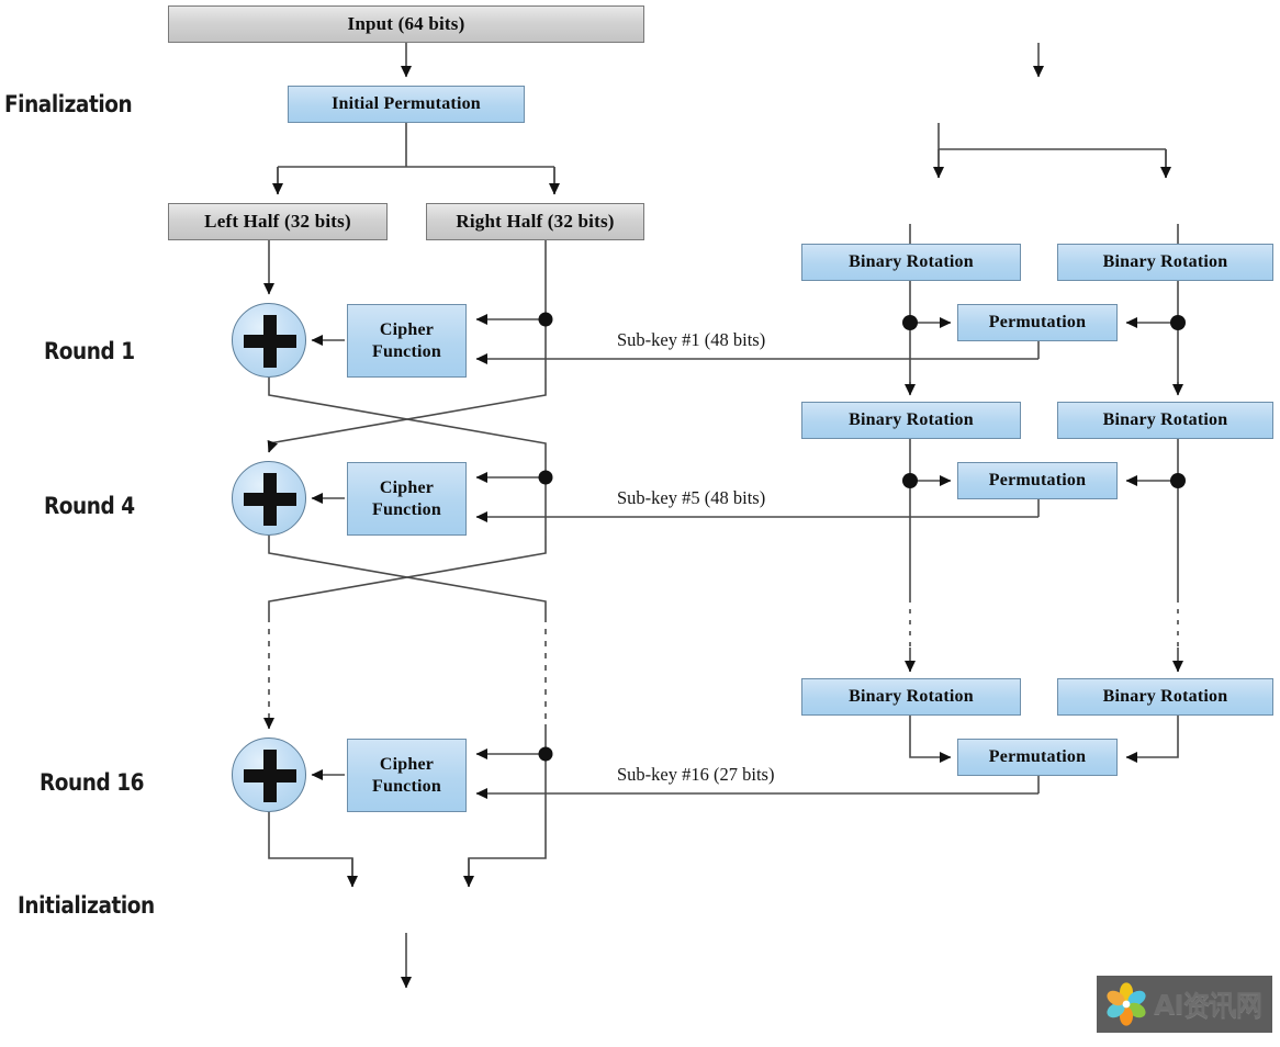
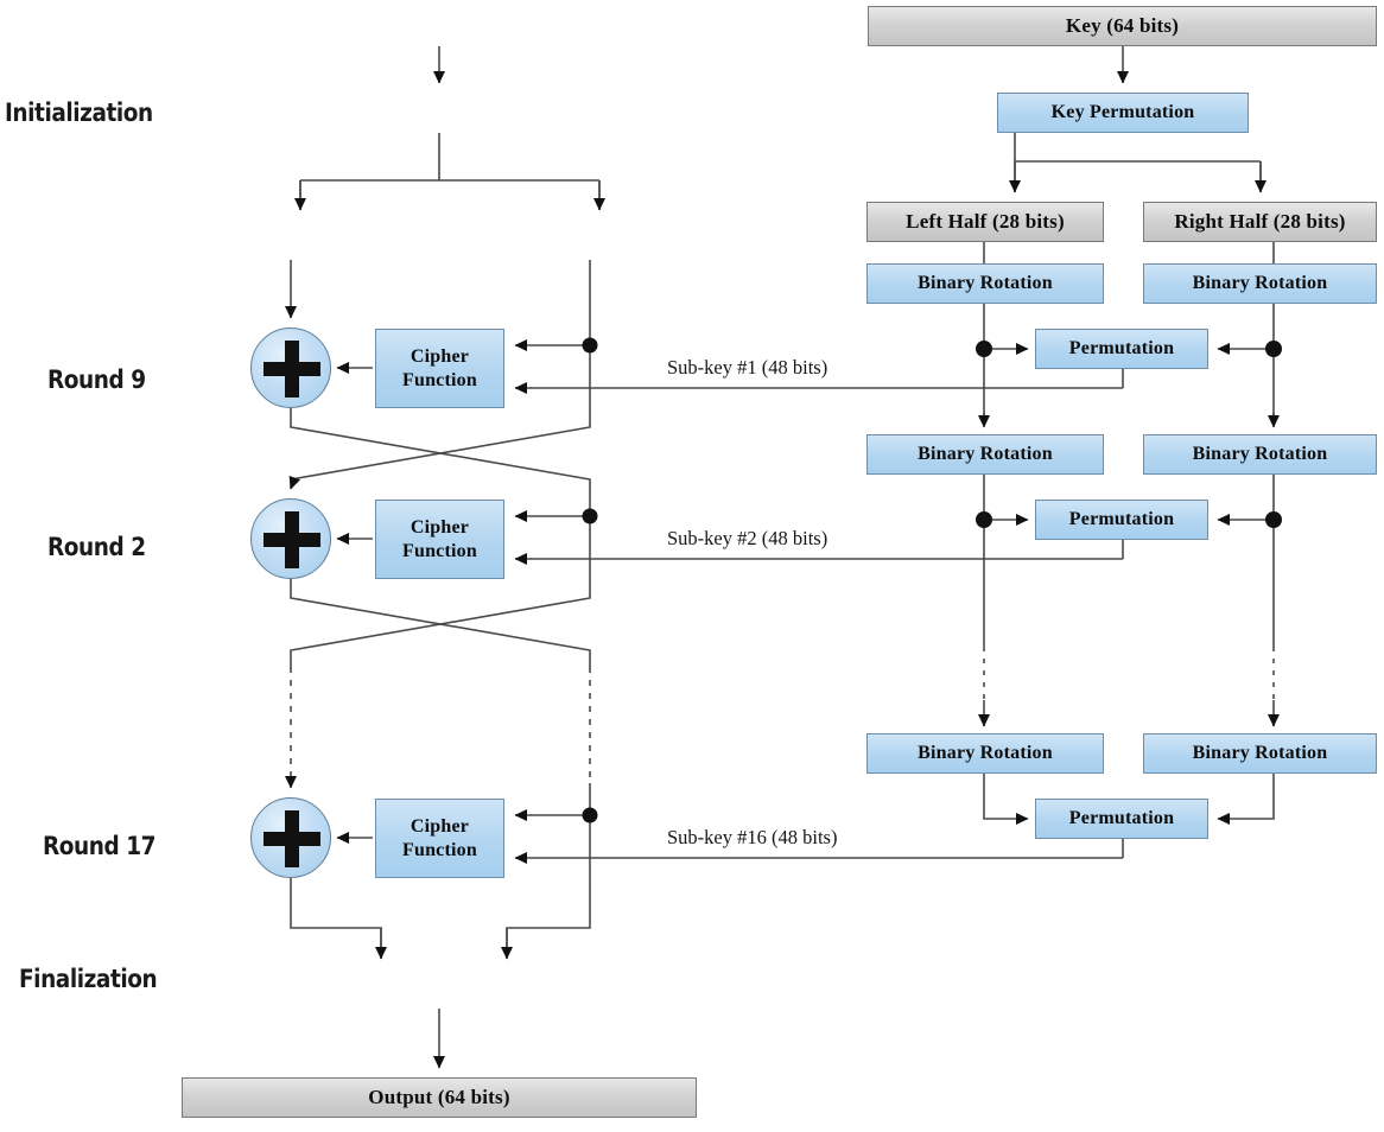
- Finalization
+ Initialization
- Round 1
+ Round 9
- Round 4
+ Round 2
- Round 16
+ Round 17
- Initialization
+ Finalization
- Input (64 bits)
- Initial Permutation
- Left Half (32 bits)
- Right Half (32 bits)
  Cipher
  Function
  Sub-key #1 (48 bits)
  Cipher
  Function
- Sub-key #5 (48 bits)
+ Sub-key #2 (48 bits)
  Cipher
  Function
- Sub-key #16 (27 bits)
+ Sub-key #16 (48 bits)
+ Output (64 bits)
+ Key (64 bits)
+ Key Permutation
+ Left Half (28 bits)
+ Right Half (28 bits)
  Binary Rotation
  Binary Rotation
  Binary Rotation
  Binary Rotation
  Binary Rotation
  Binary Rotation
  Permutation
  Permutation
  Permutation
- AI资讯网
